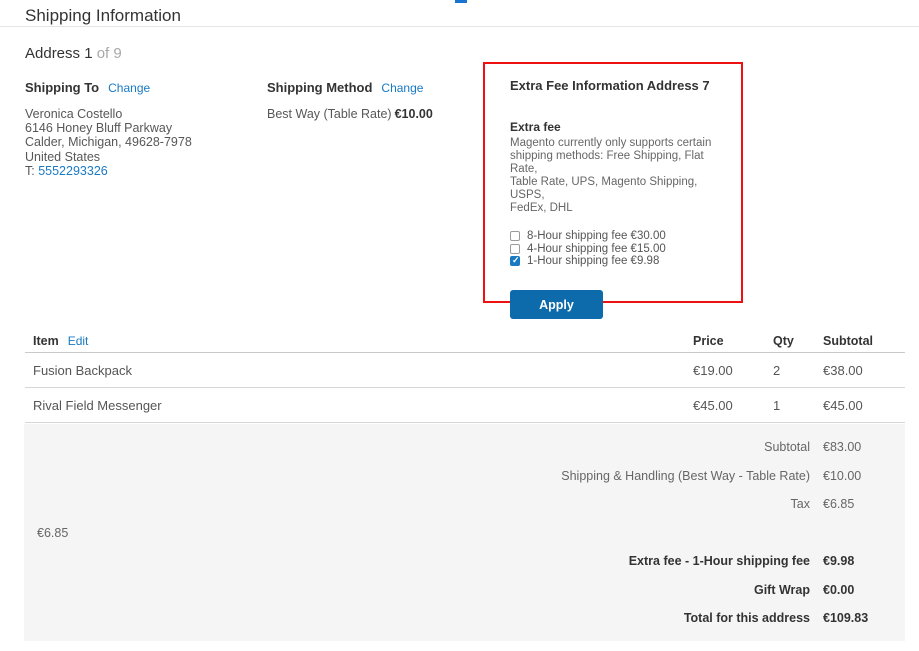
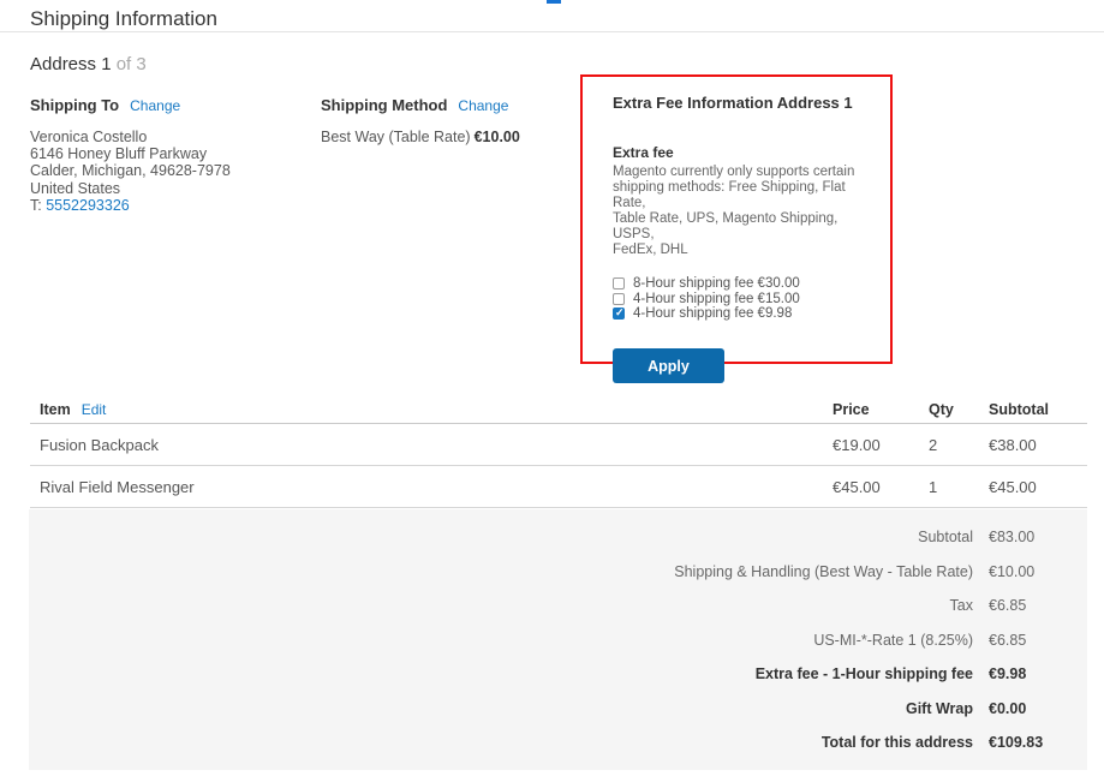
  Shipping Information
- Address 1 of 9
+ Address 1 of 3
  Shipping To Change
  Veronica Costello
  6146 Honey Bluff Parkway
  Calder, Michigan, 49628-7978
  United States
  T: 5552293326
  Shipping Method Change
  Best Way (Table Rate) €10.00
- Extra Fee Information Address 7
+ Extra Fee Information Address 1
  Extra fee
  Magento currently only supports certain
  shipping methods: Free Shipping, Flat Rate,
  Table Rate, UPS, Magento Shipping, USPS,
  FedEx, DHL
  8-Hour shipping fee €30.00
  4-Hour shipping fee €15.00
- 1-Hour shipping fee €9.98
+ 4-Hour shipping fee €9.98
  Apply
  Item
  Edit
  Price
  Qty
  Subtotal
  Fusion Backpack
  €19.00
  2
  €38.00
  Rival Field Messenger
  €45.00
  1
  €45.00
  Subtotal
  €83.00
  Shipping & Handling (Best Way - Table Rate)
  €10.00
  Tax
  €6.85
+ US-MI-*-Rate 1 (8.25%)
  €6.85
  Extra fee - 1-Hour shipping fee
  €9.98
  Gift Wrap
  €0.00
  Total for this address
  €109.83
